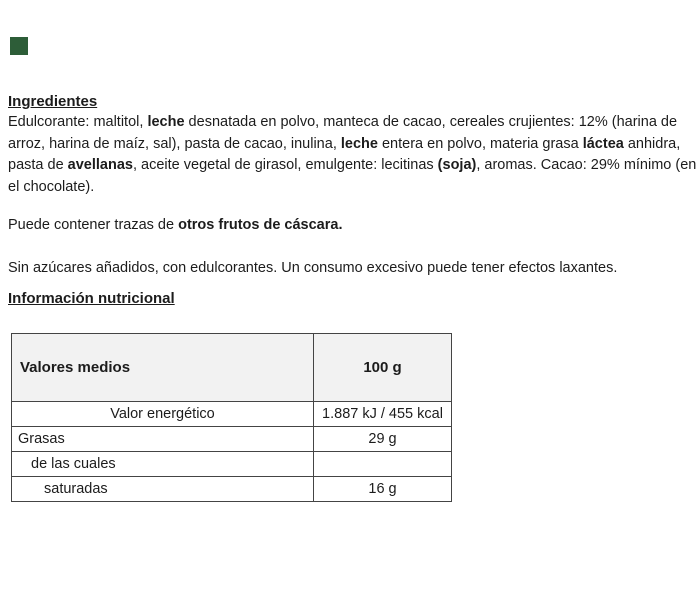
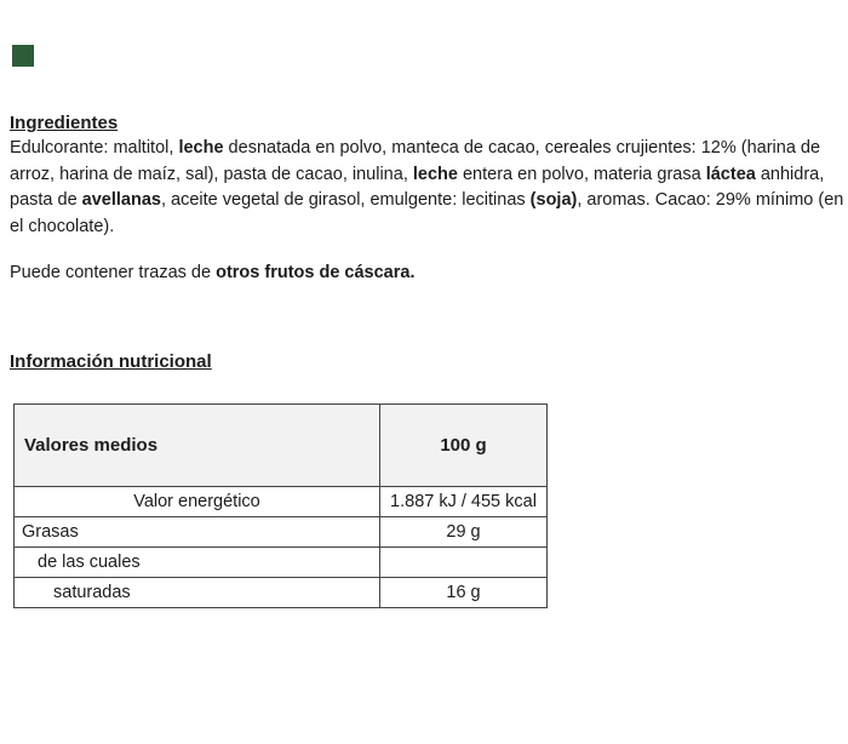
  Ingredientes
  Edulcorante: maltitol, leche desnatada en polvo, manteca de cacao, cereales crujientes: 12% (harina de arroz, harina de maíz, sal), pasta de cacao, inulina, leche entera en polvo, materia grasa láctea anhidra, pasta de avellanas, aceite vegetal de girasol, emulgente: lecitinas (soja), aromas. Cacao: 29% mínimo (en el chocolate).
  Puede contener trazas de otros frutos de cáscara.
- Sin azúcares añadidos, con edulcorantes. Un consumo excesivo puede tener efectos laxantes.
  Información nutricional
  Valores medios	100 g
  Valor energético	1.887 kJ / 455 kcal
  Grasas	29 g
  de las cuales
  saturadas	16 g
